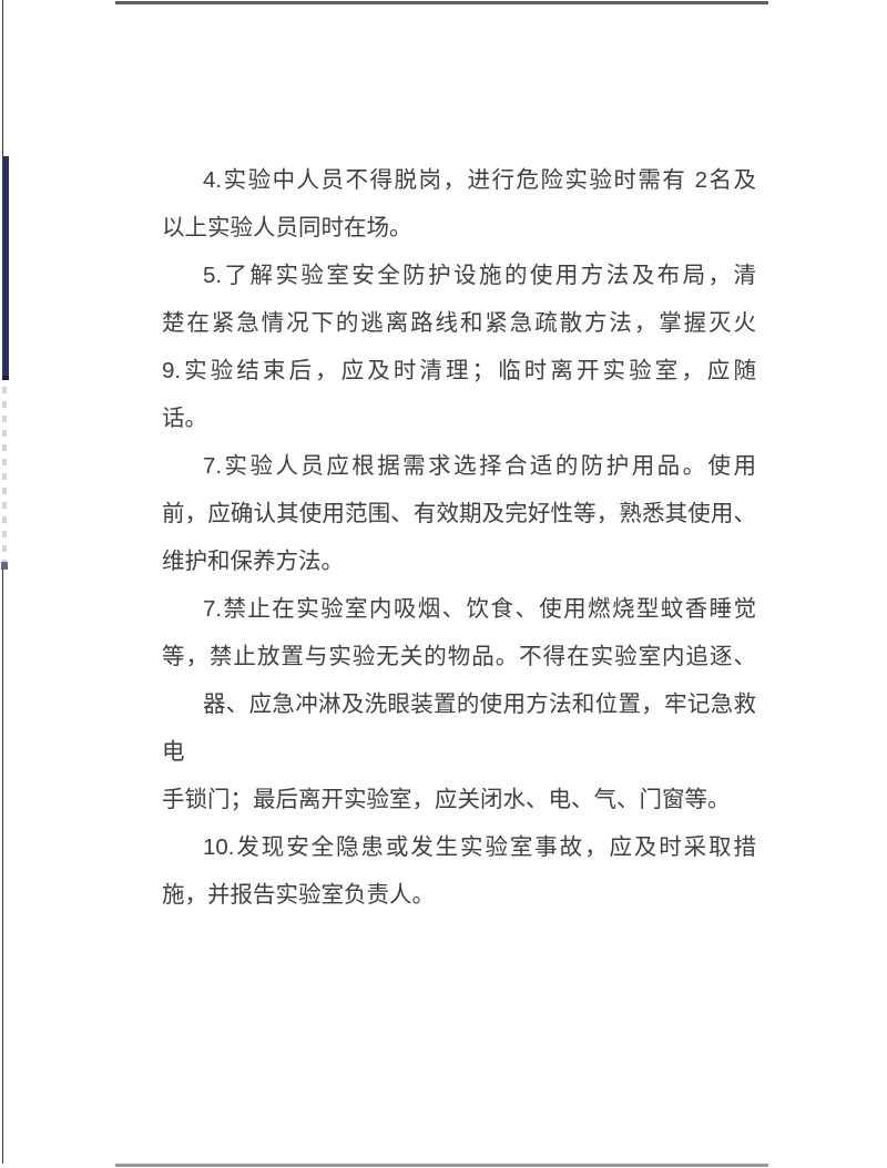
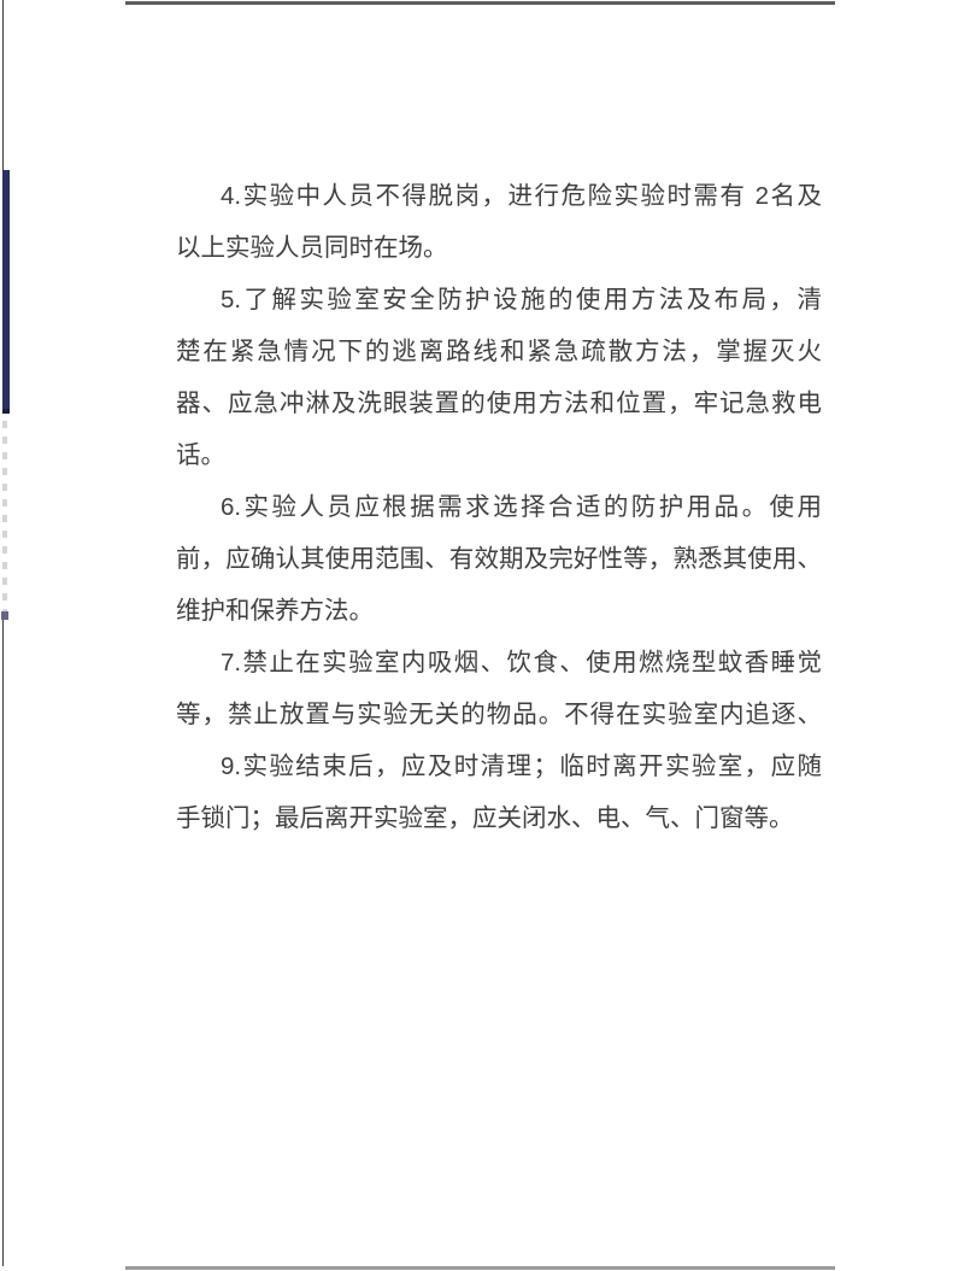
  4.实验中人员不得脱岗，进行危险实验时需有 2名及
  以上实验人员同时在场。
  5.了解实验室安全防护设施的使用方法及布局，清
  楚在紧急情况下的逃离路线和紧急疏散方法，掌握灭火
- 9.实验结束后，应及时清理；临时离开实验室，应随
+ 器、应急冲淋及洗眼装置的使用方法和位置，牢记急救电
  话。
- 7.实验人员应根据需求选择合适的防护用品。使用
+ 6.实验人员应根据需求选择合适的防护用品。使用
  前，应确认其使用范围、有效期及完好性等，熟悉其使用、
  维护和保养方法。
  7.禁止在实验室内吸烟、饮食、使用燃烧型蚊香睡觉
  等，禁止放置与实验无关的物品。不得在实验室内追逐、
- 器、应急冲淋及洗眼装置的使用方法和位置，牢记急救电
+ 9.实验结束后，应及时清理；临时离开实验室，应随
  手锁门；最后离开实验室，应关闭水、电、气、门窗等。
- 10.发现安全隐患或发生实验室事故，应及时采取措
- 施，并报告实验室负责人。
